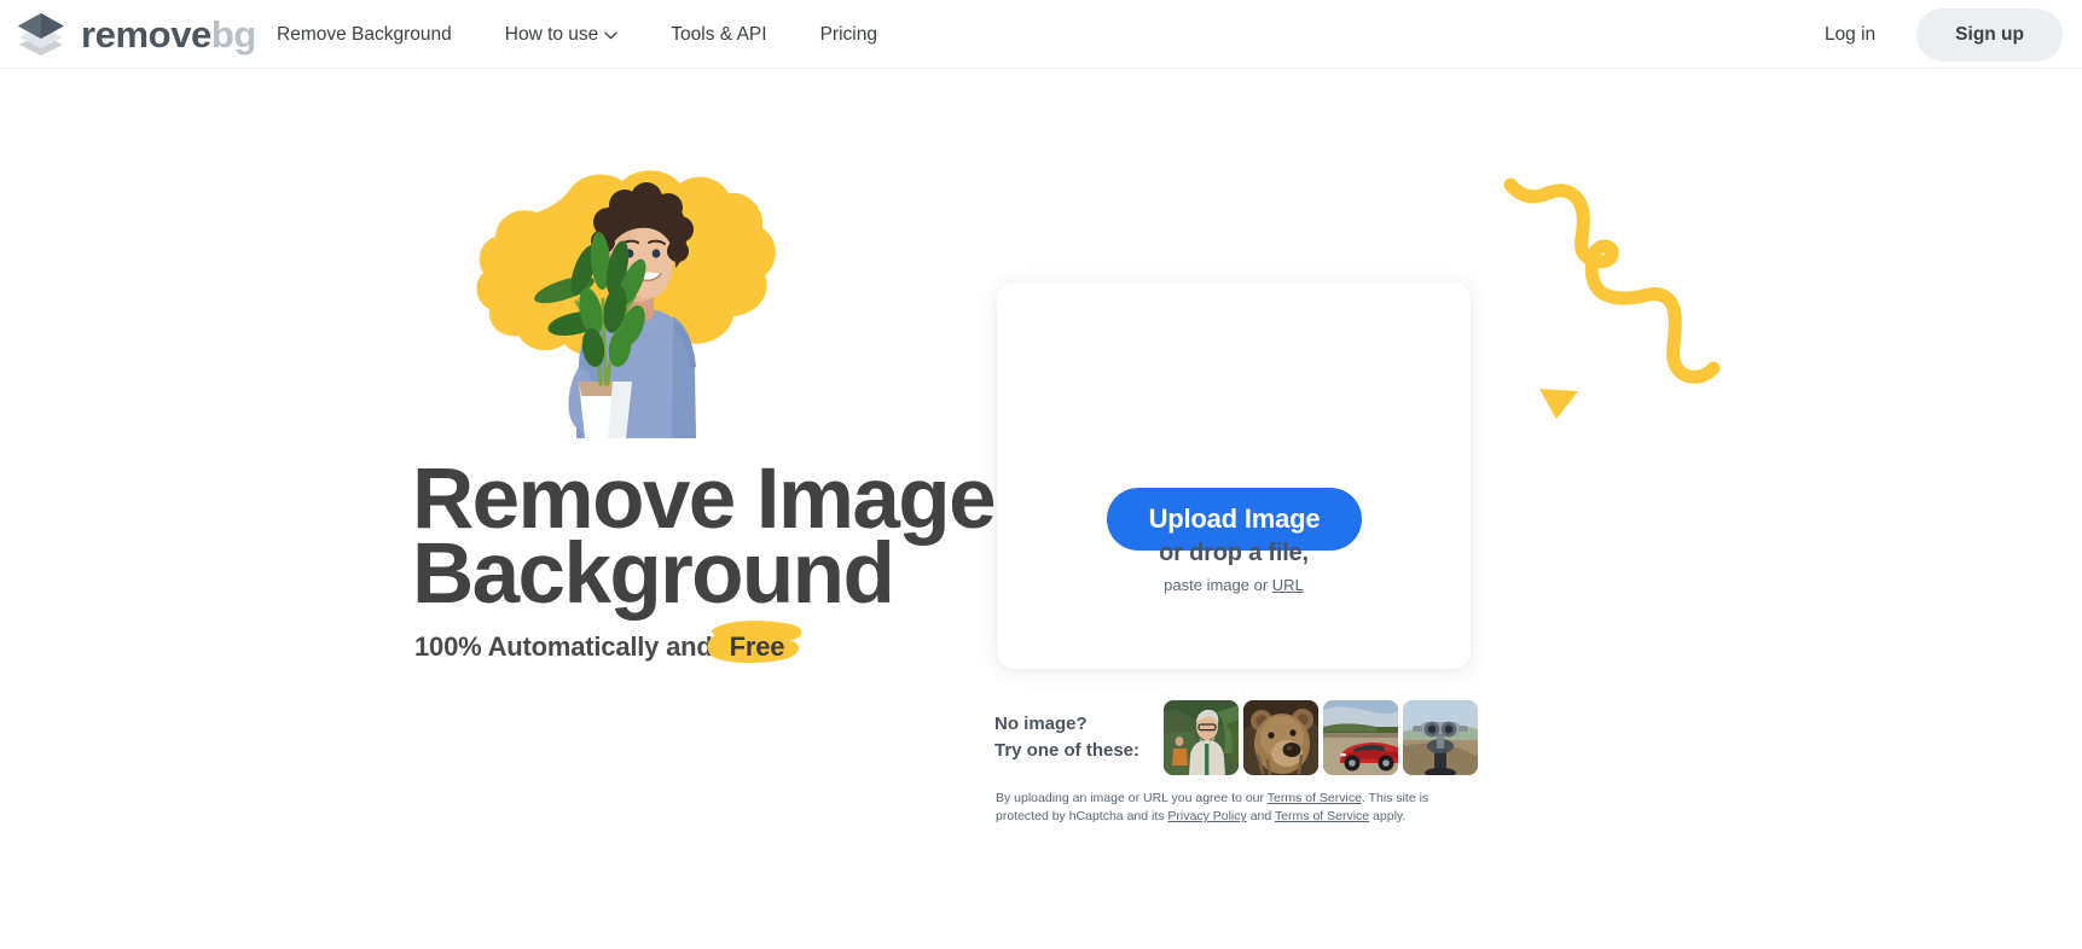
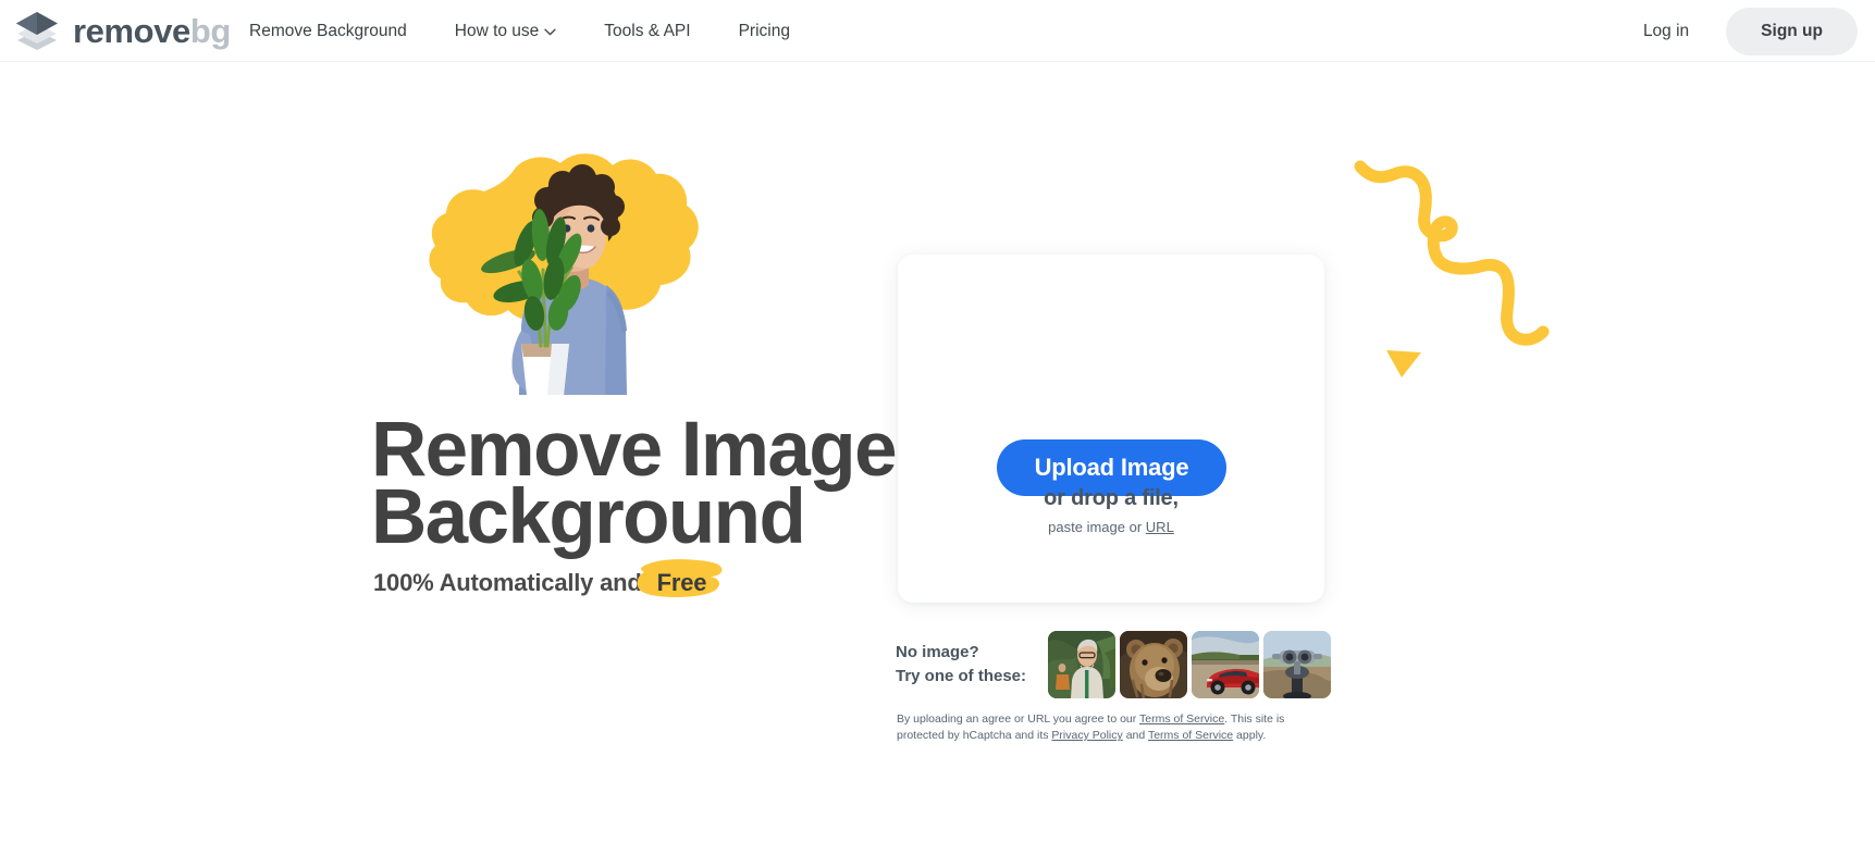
  removebg
  Remove Background
  How to use
  Tools & API
  Pricing
  Log in
  Sign up
  Remove Image
  Background
  100% Automatically and
  Free
  Upload Image
  or drop a file,
  paste image or URL
  No image?
  Try one of these:
- By uploading an image or URL you agree to our Terms of Service. This site is protected by hCaptcha and its Privacy Policy and Terms of Service apply.
+ By uploading an agree or URL you agree to our Terms of Service. This site is protected by hCaptcha and its Privacy Policy and Terms of Service apply.
